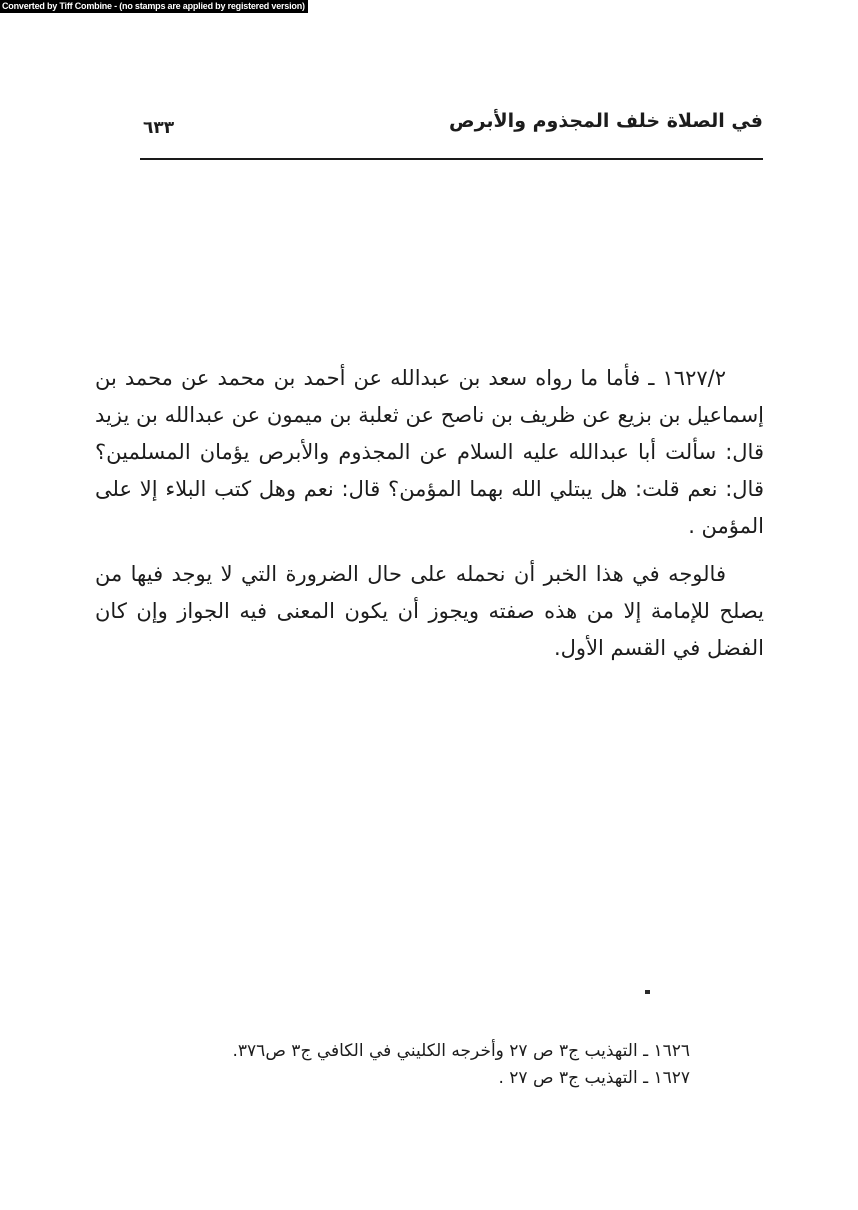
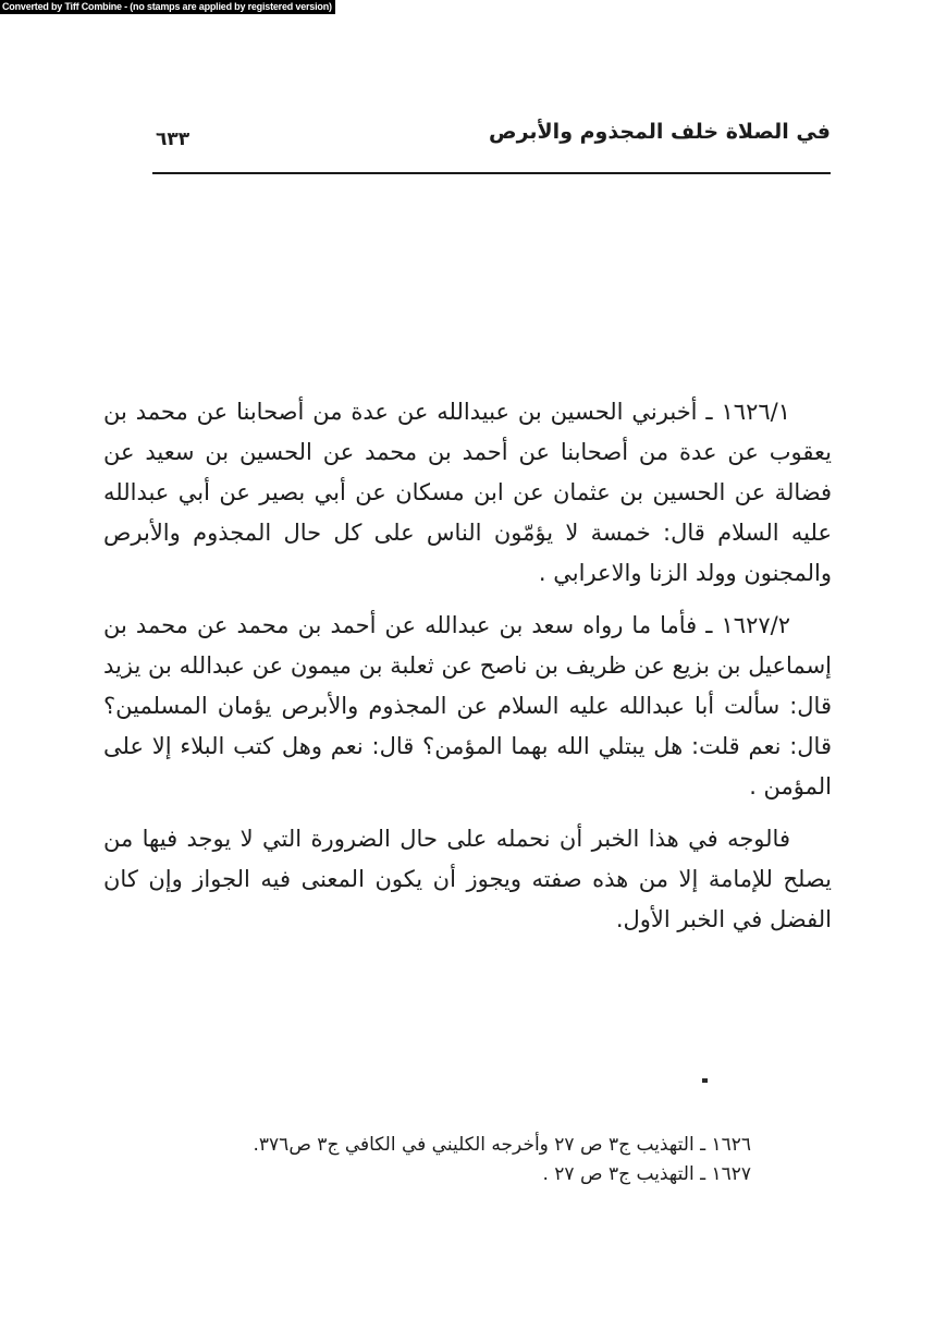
  Converted by Tiff Combine - (no stamps are applied by registered version)
  ٦٣٣
  في الصلاة خلف المجذوم والأبرص
+ ١٦٢٦/١ ـ أخبرني الحسين بن عبيدالله عن عدة من أصحابنا عن محمد بن يعقوب عن عدة من أصحابنا عن أحمد بن محمد عن الحسين بن سعيد عن فضالة عن الحسين بن عثمان عن ابن مسكان عن أبي بصير عن أبي عبدالله عليه السلام قال: خمسة لا يؤمّون الناس على كل حال المجذوم والأبرص والمجنون وولد الزنا والاعرابي .
  ١٦٢٧/٢ ـ فأما ما رواه سعد بن عبدالله عن أحمد بن محمد عن محمد بن إسماعيل بن بزيع عن ظريف بن ناصح عن ثعلبة بن ميمون عن عبدالله بن يزيد قال: سألت أبا عبدالله عليه السلام عن المجذوم والأبرص يؤمان المسلمين؟ قال: نعم قلت: هل يبتلي الله بهما المؤمن؟ قال: نعم وهل كتب البلاء إلا على المؤمن .
- فالوجه في هذا الخبر أن نحمله على حال الضرورة التي لا يوجد فيها من يصلح للإمامة إلا من هذه صفته ويجوز أن يكون المعنى فيه الجواز وإن كان الفضل في القسم الأول.
+ فالوجه في هذا الخبر أن نحمله على حال الضرورة التي لا يوجد فيها من يصلح للإمامة إلا من هذه صفته ويجوز أن يكون المعنى فيه الجواز وإن كان الفضل في الخبر الأول.
  ١٦٢٦ ـ التهذيب ج٣ ص ٢٧ وأخرجه الكليني في الكافي ج٣ ص٣٧٦.
  ١٦٢٧ ـ التهذيب ج٣ ص ٢٧ .
